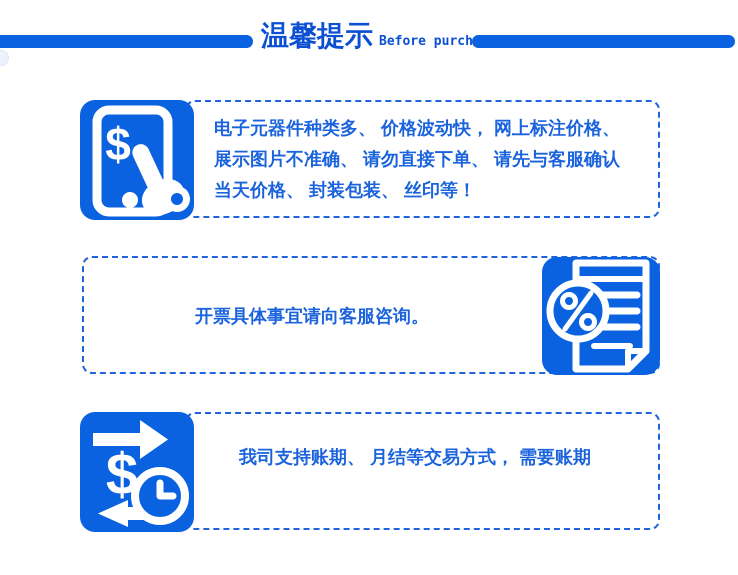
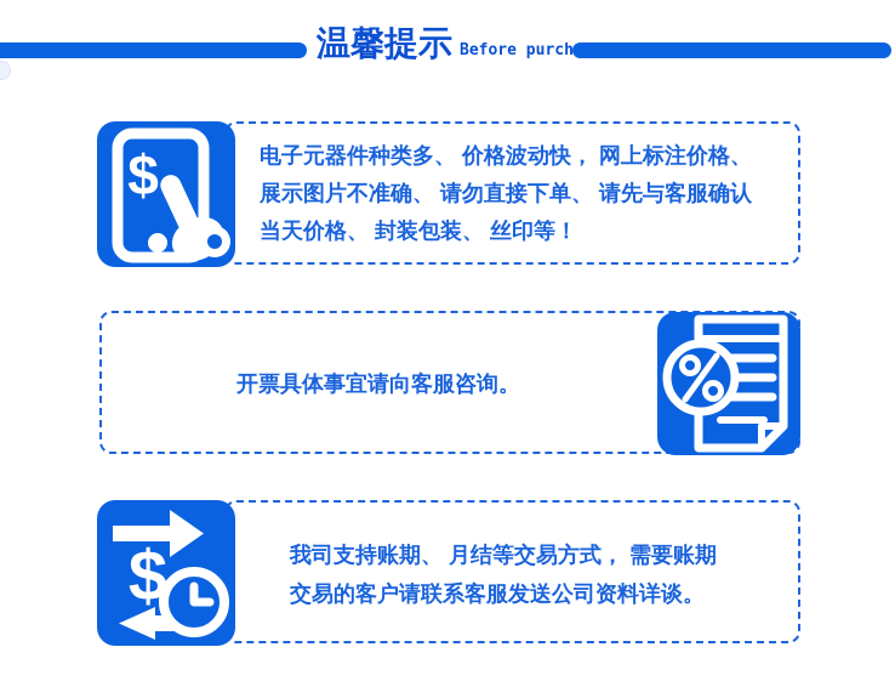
  温馨提示
  Before purch
  $
  电子元器件种类多、 价格波动快， 网上标注价格、
  展示图片不准确、 请勿直接下单、 请先与客服确认
  当天价格、 封装包装、 丝印等！
  开票具体事宜请向客服咨询。
  $
  我司支持账期、 月结等交易方式， 需要账期
+ 交易的客户请联系客服发送公司资料详谈。
